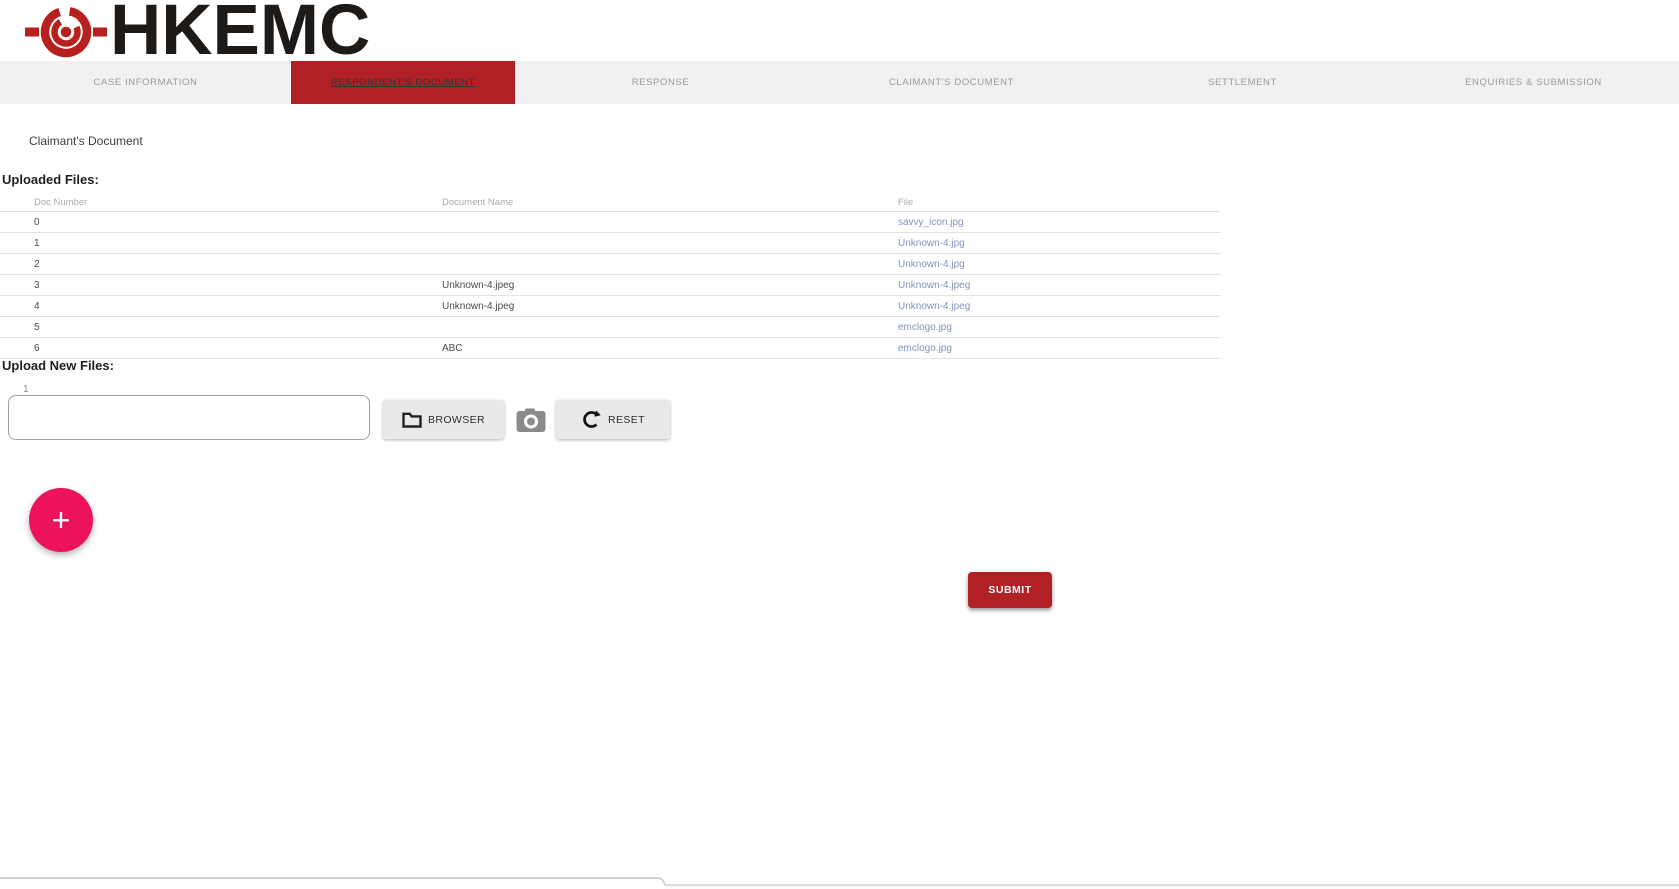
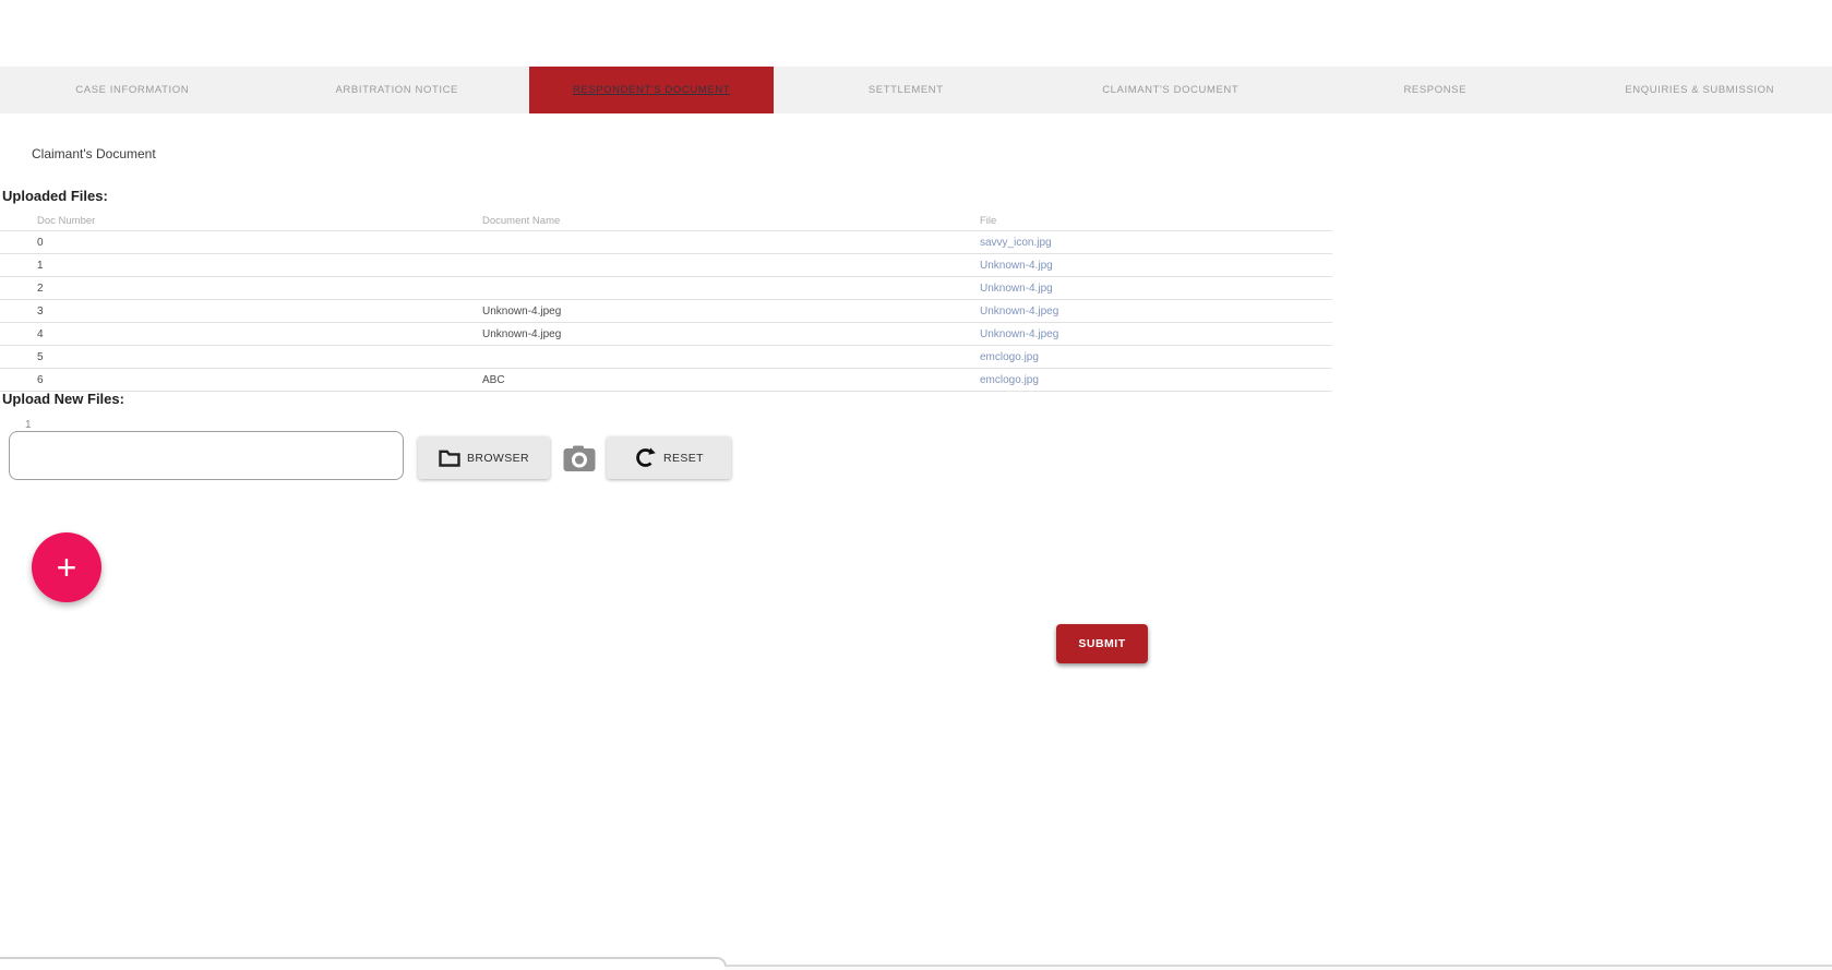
- HKEMC
  CASE INFORMATION
+ ARBITRATION NOTICE
  RESPONDENT'S DOCUMENT
- RESPONSE
+ SETTLEMENT
  CLAIMANT'S DOCUMENT
- SETTLEMENT
+ RESPONSE
  ENQUIRIES & SUBMISSION
  Claimant's Document
  Uploaded Files:
  Doc Number
  Document Name
  File
  0
  savvy_icon.jpg
  1
  Unknown-4.jpg
  2
  Unknown-4.jpg
  3
  Unknown-4.jpeg
  Unknown-4.jpeg
  4
  Unknown-4.jpeg
  Unknown-4.jpeg
  5
  emclogo.jpg
  6
  ABC
  emclogo.jpg
  Upload New Files:
  1
  BROWSER
  RESET
  +
  SUBMIT
